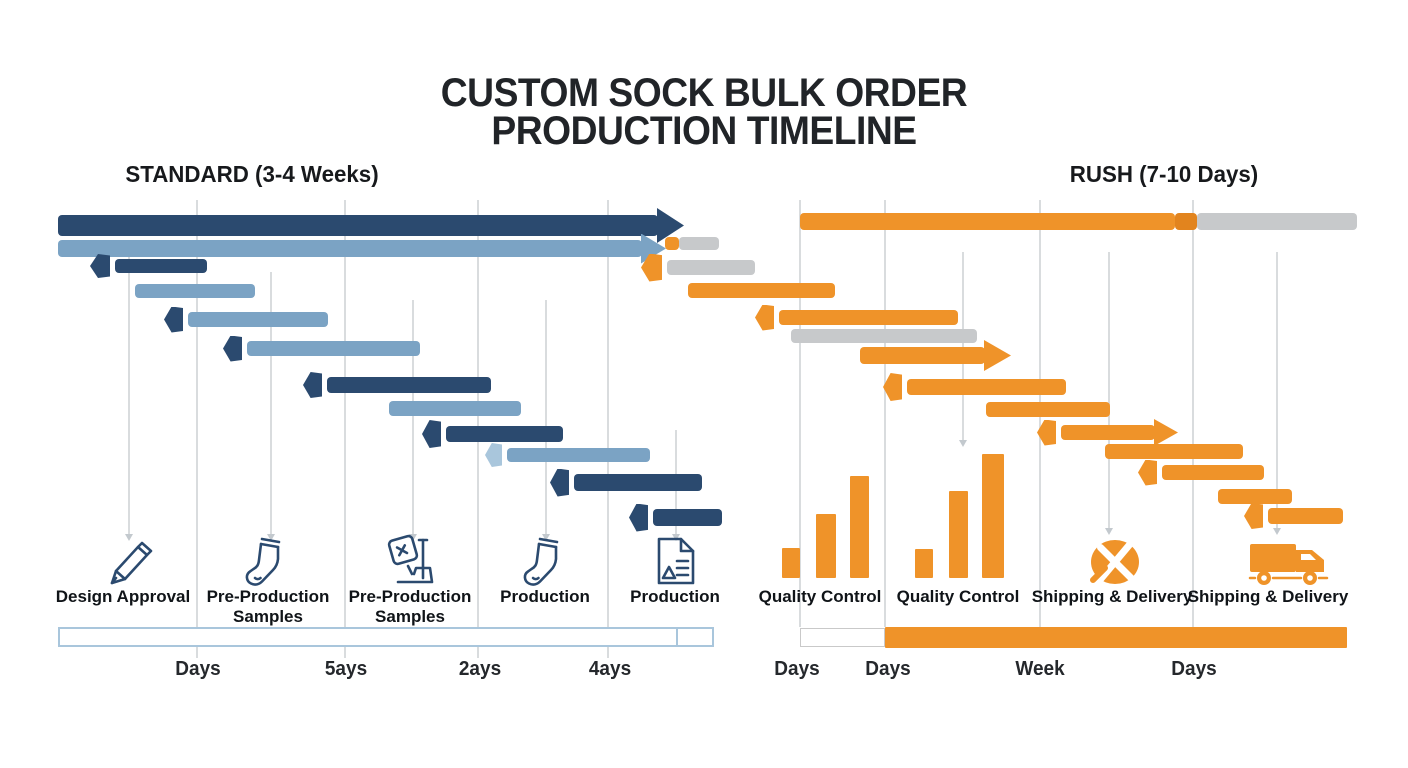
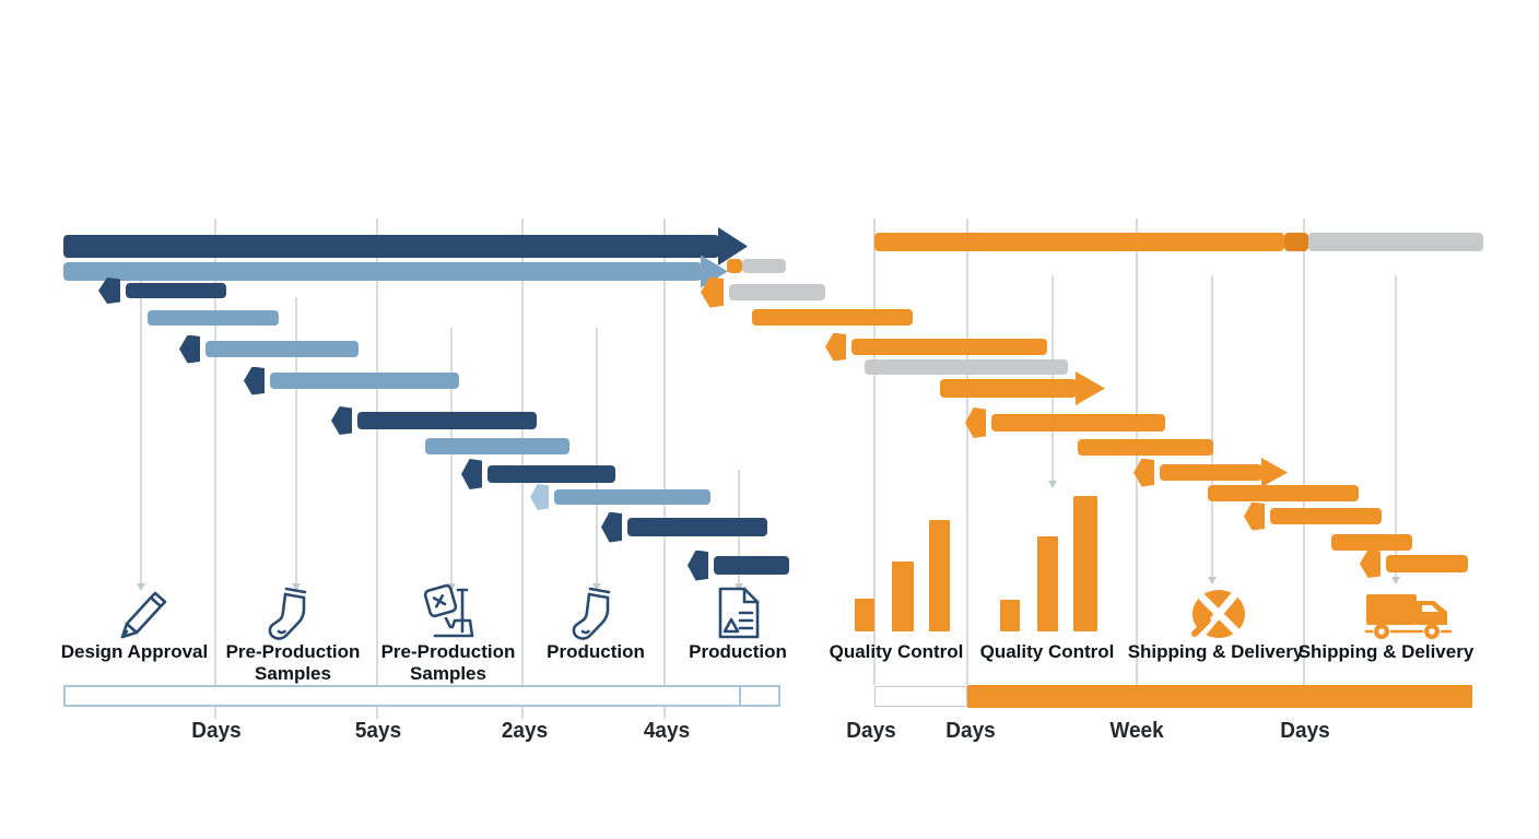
- CUSTOM SOCK BULK ORDER
- PRODUCTION TIMELINE
- STANDARD (3-4 Weeks)
- RUSH (7-10 Days)
  Days
  5ays
  2ays
  4ays
  Days
  Days
  Week
  Days
  Design Approval
  Pre-Production Samples
  Pre-Production Samples
  Production
  Production
  Quality Control
  Quality Control
  Shipping & Delivery
  Shipping & Delivery
